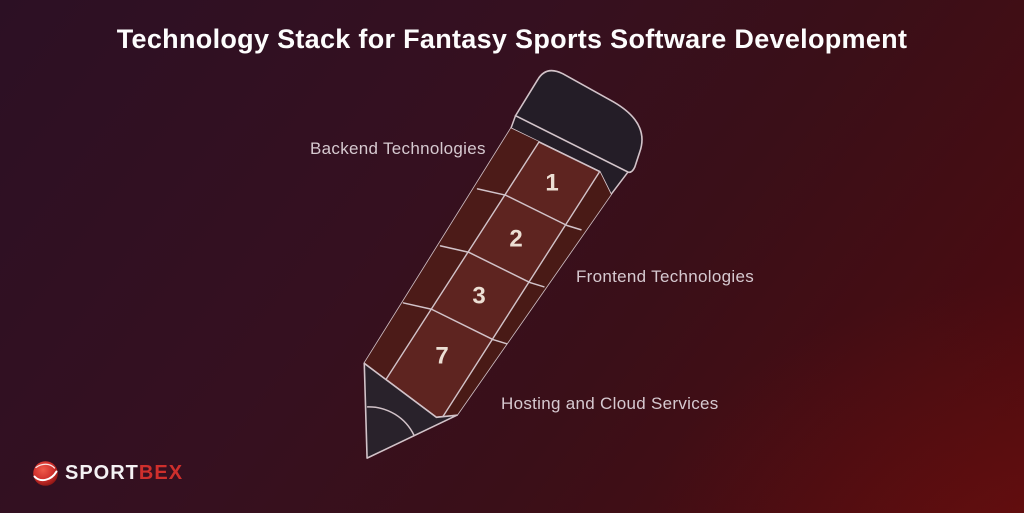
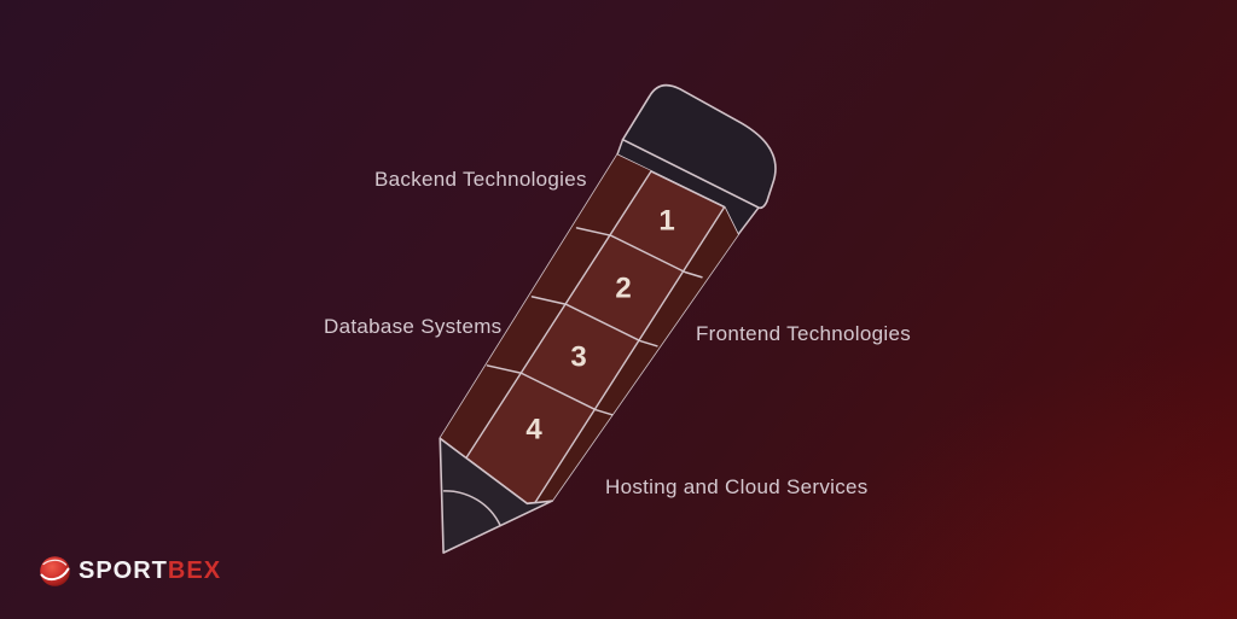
- Technology Stack for Fantasy Sports Software Development
  1
  2
  3
- 7
+ 4
  Backend Technologies
  Frontend Technologies
+ Database Systems
  Hosting and Cloud Services
  SPORTBEX
